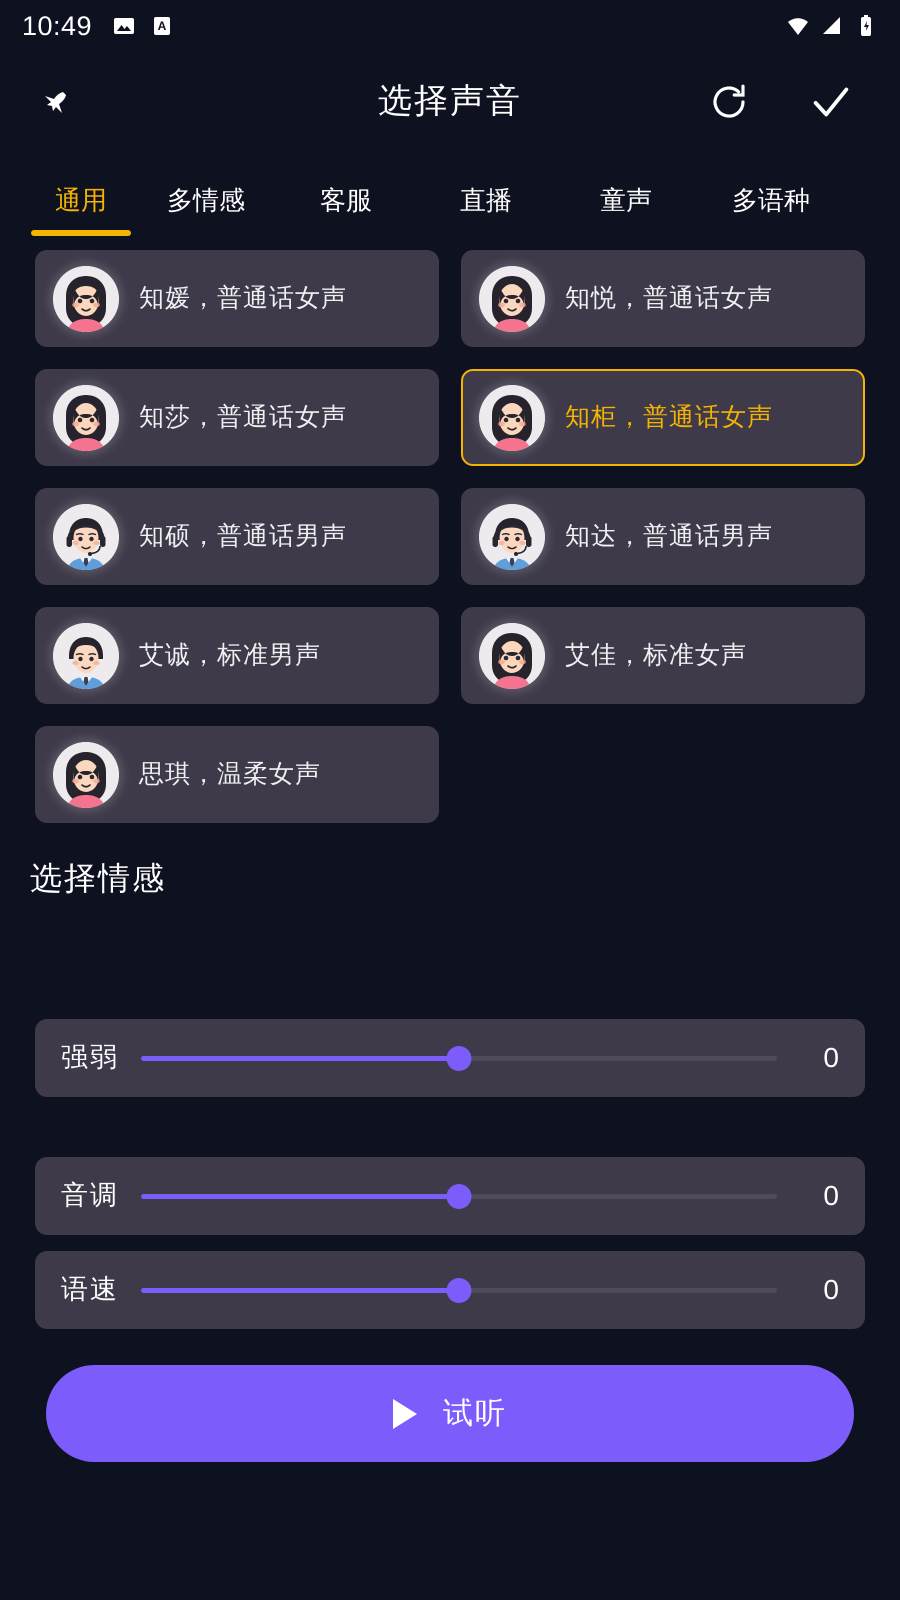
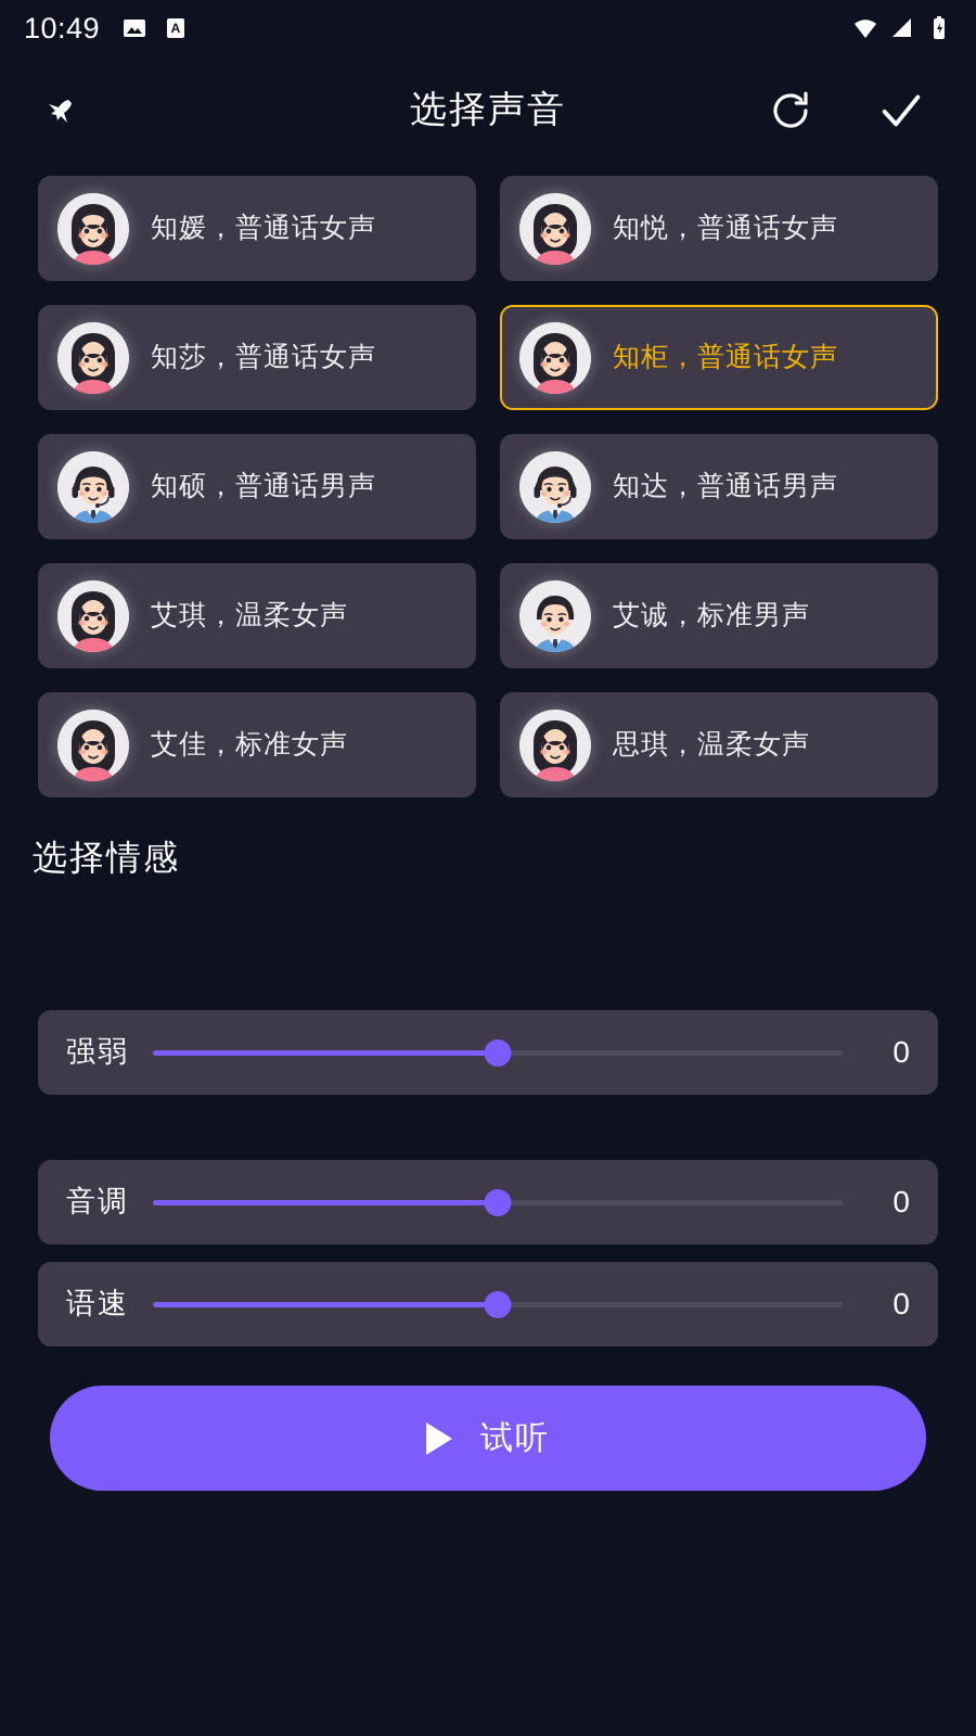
  10:49
  A
  选择声音
- 通用
- 多情感
- 客服
- 直播
- 童声
- 多语种
  知媛，普通话女声
  知悦，普通话女声
  知莎，普通话女声
  知柜，普通话女声
  知硕，普通话男声
  知达，普通话男声
+ 艾琪，温柔女声
  艾诚，标准男声
  艾佳，标准女声
  思琪，温柔女声
  选择情感
  强弱
  0
  音调
  0
  语速
  0
  试听
